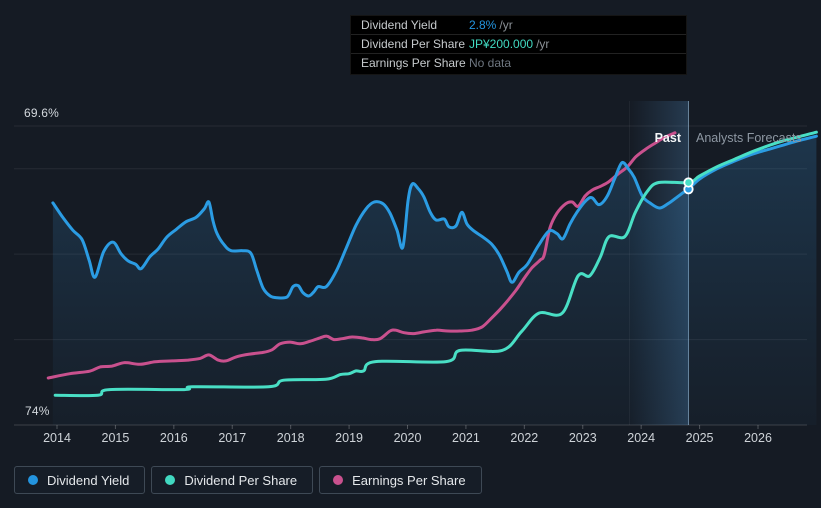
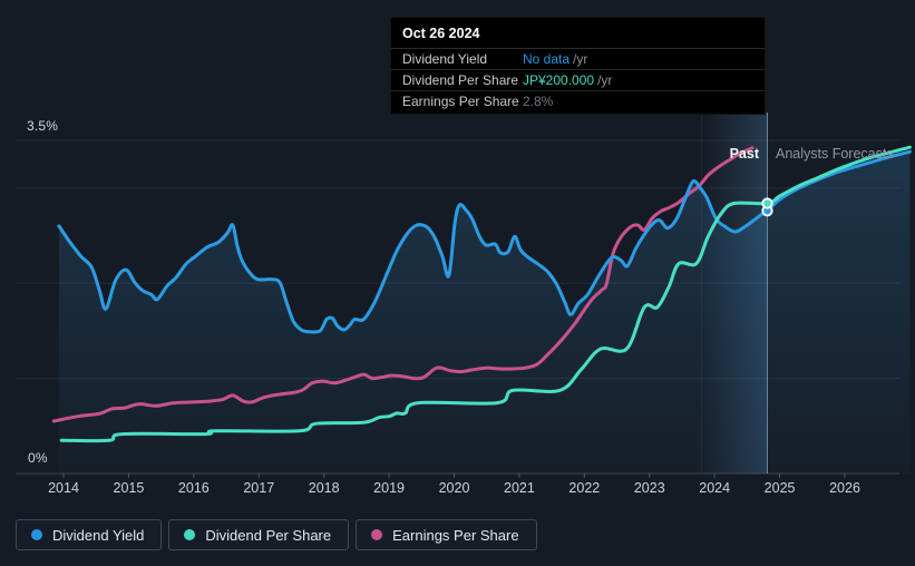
- 69.6%
+ 3.5%
- 74%
+ 0%
  2014
  2015
  2016
  2017
  2018
  2019
  2020
  2021
  2022
  2023
  2024
  2025
  2026
  Past
  Analysts Forecasts
+ Oct 26 2024
  Dividend Yield
- 2.8%
+ No data
  /yr
  Dividend Per Share
  JP¥200.000
  /yr
  Earnings Per Share
- No data
+ 2.8%
  Dividend Yield
  Dividend Per Share
  Earnings Per Share
